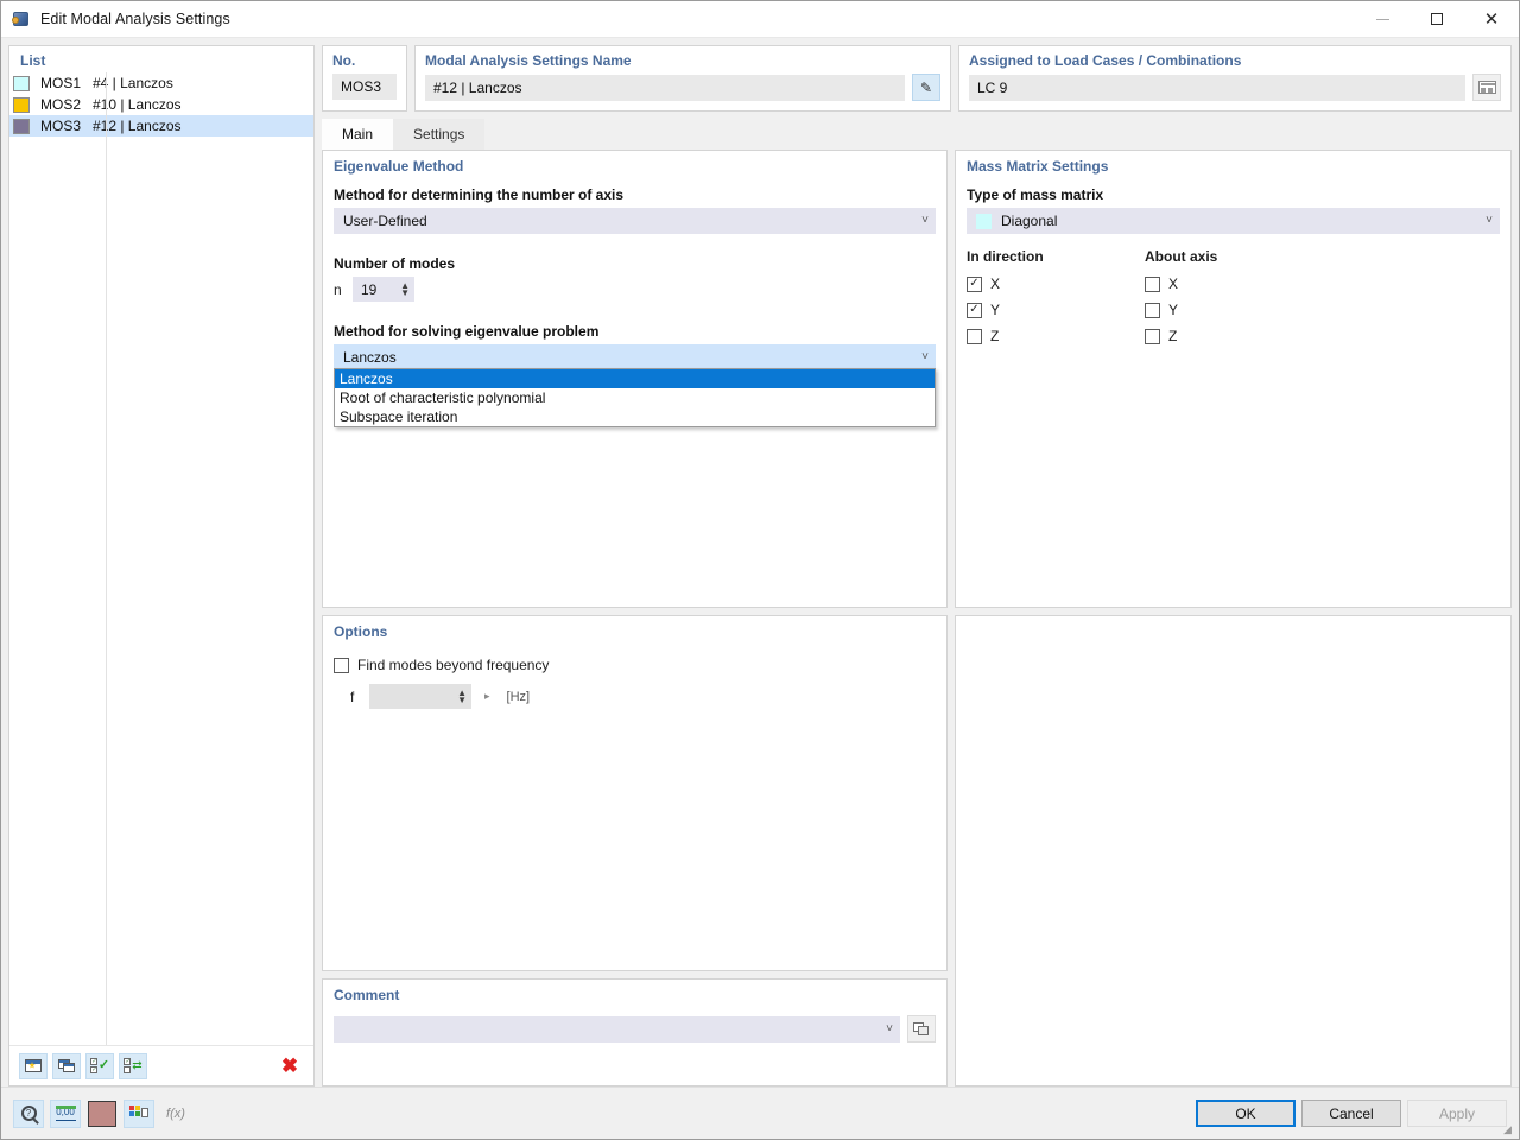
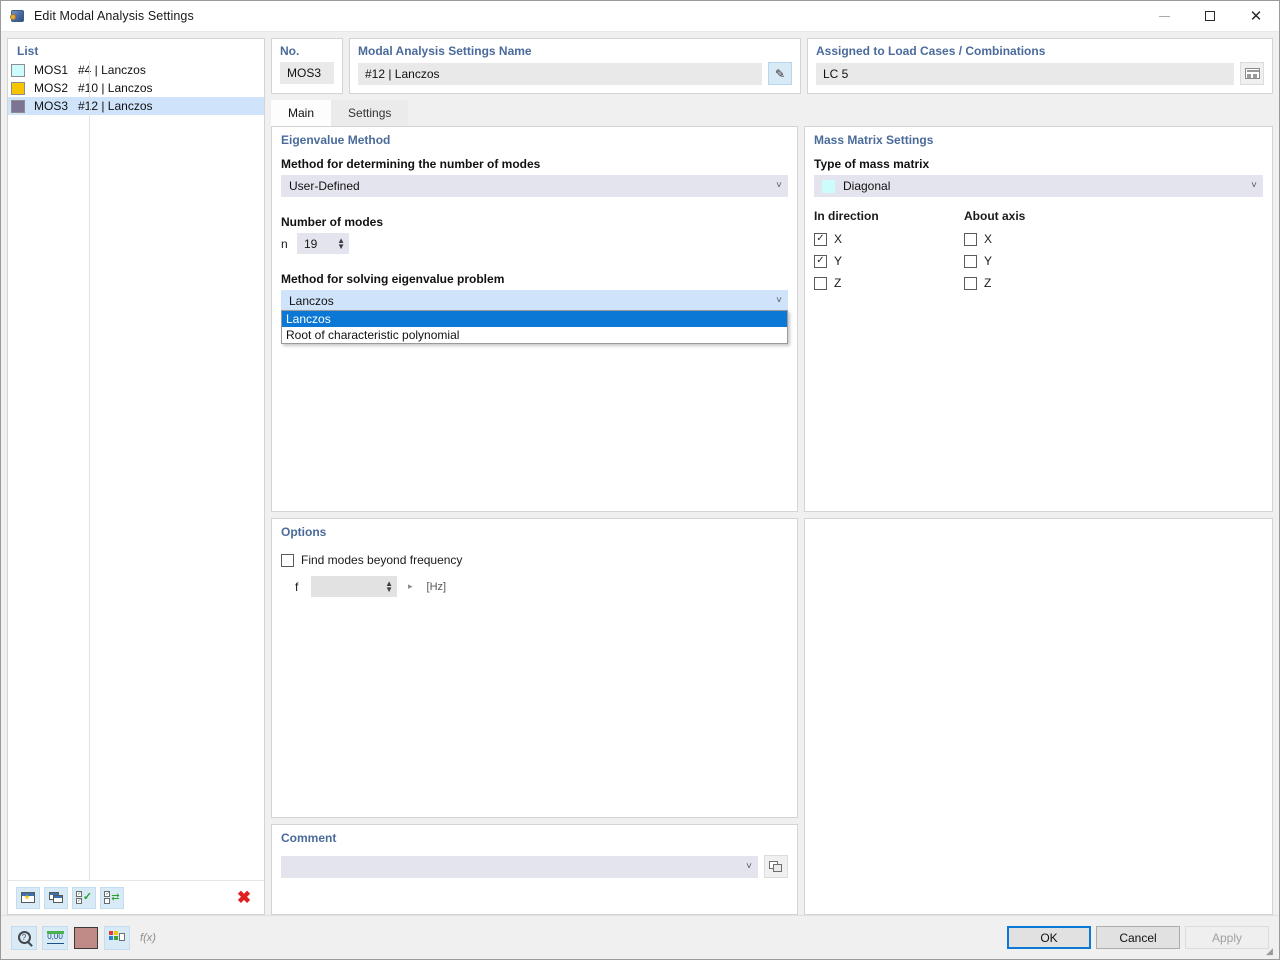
  Edit Modal Analysis Settings
  ✕
  List
  MOS1
  # | Lanczos
  MOS2
  #0 | Lanczos
  MOS3
  #2 | Lanczos
  ✓
  ⇄
  ✖
  No.
  MOS3
  Modal Analysis Settings Name
  #12 | Lanczos
  ✎
  Assigned to Load Cases / Combinations
- LC 9
+ LC 5
  Main
  Settings
  Eigenvalue Method
- Method for determining the number of axis
+ Method for determining the number of modes
  User-Defined
  ˅
  Number of modes
  n
  19
  ▲
  ▼
  Method for solving eigenvalue problem
  Lanczos
  ˅
  Lanczos
  Root of characteristic polynomial
- Subspace iteration
  Options
  Find modes beyond frequency
  f
  ▲
  ▼
  ▸
  [Hz]
  Comment
  ˅
  Mass Matrix Settings
  Type of mass matrix
  Diagonal
  ˅
  In direction
  ✓
  X
  ✓
  Y
  Z
  About axis
  X
  Y
  Z
  ?
  0,00
  f(x)
  OK
  Cancel
  Apply
  ◢
